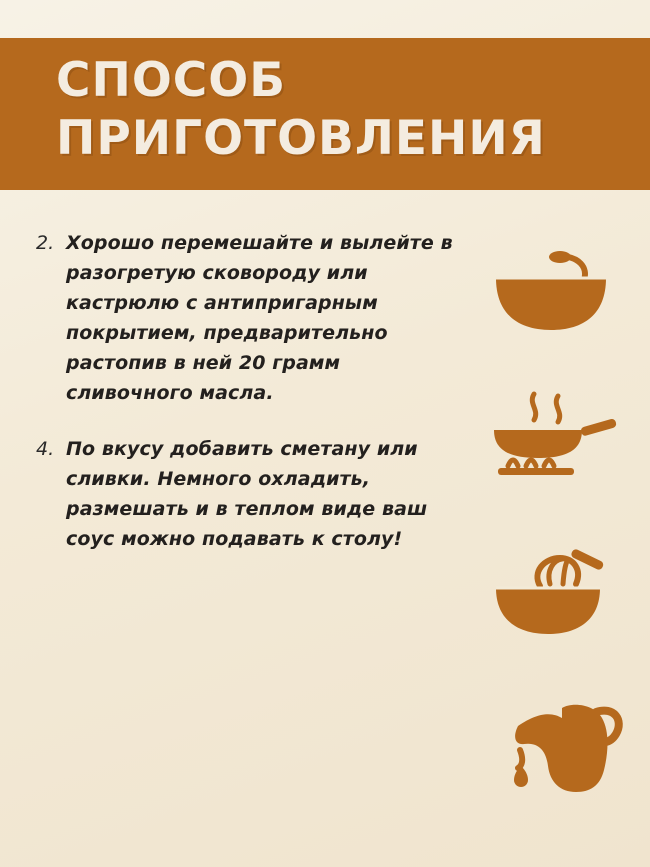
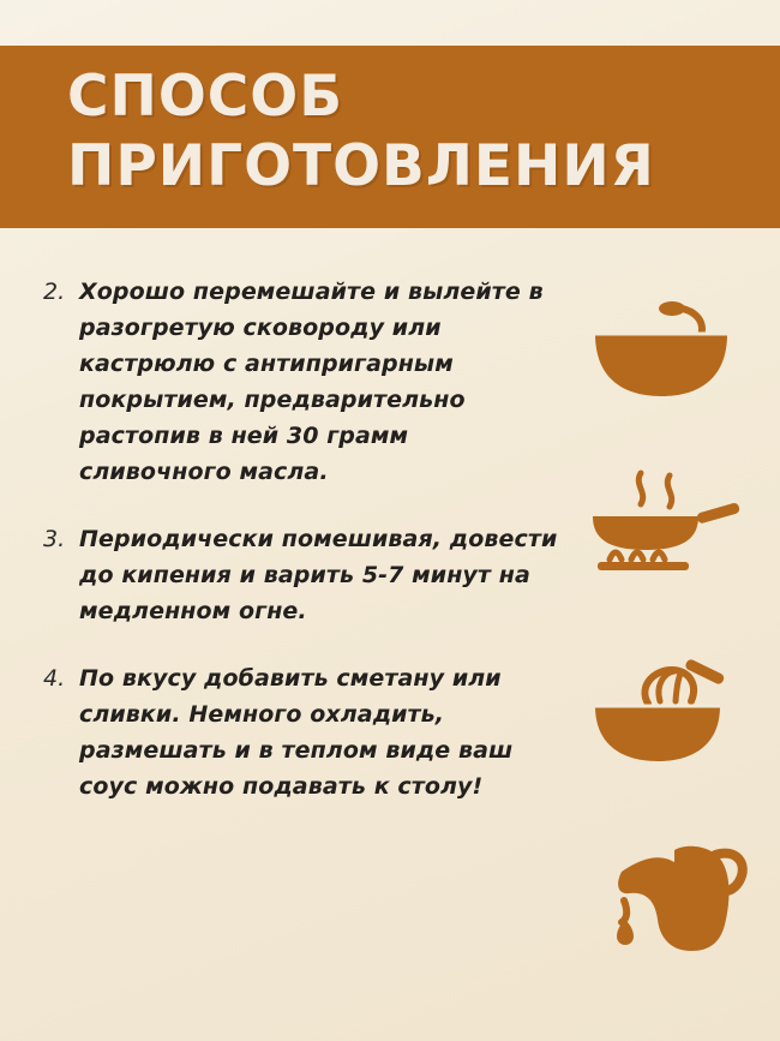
  СПОСОБ ПРИГОТОВЛЕНИЯ
  2.
- Хорошо перемешайте и вылейте в разогретую сковороду или кастрюлю с антипригарным покрытием, предварительно растопив в ней 20 грамм сливочного масла.
+ Хорошо перемешайте и вылейте в разогретую сковороду или кастрюлю с антипригарным покрытием, предварительно растопив в ней 30 грамм сливочного масла.
+ 3.
+ Периодически помешивая, довести до кипения и варить 5-7 минут на медленном огне.
  4.
  По вкусу добавить сметану или сливки. Немного охладить, размешать и в теплом виде ваш соус можно подавать к столу!
